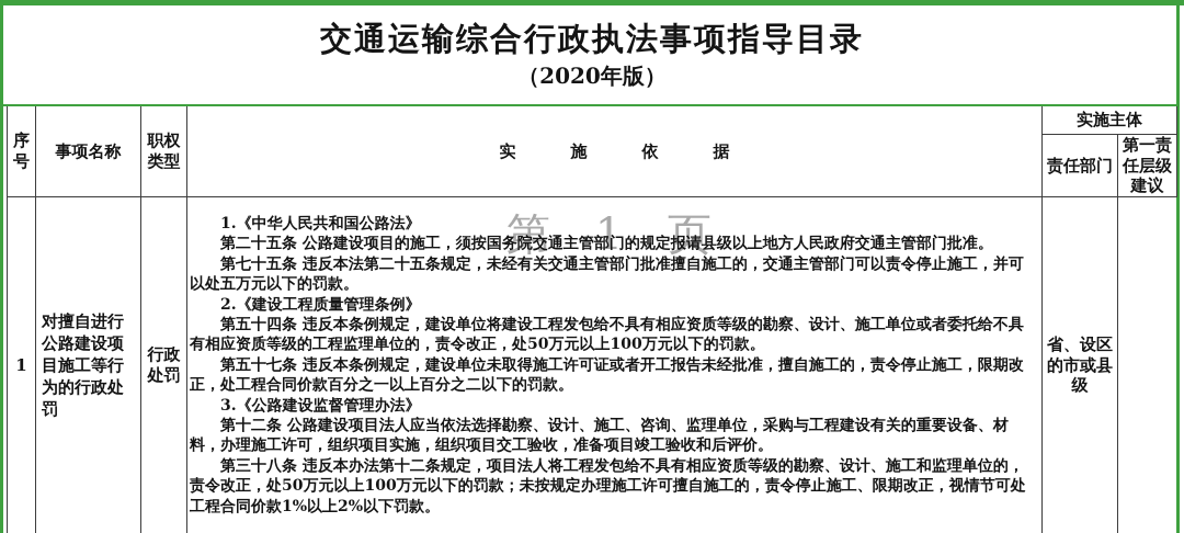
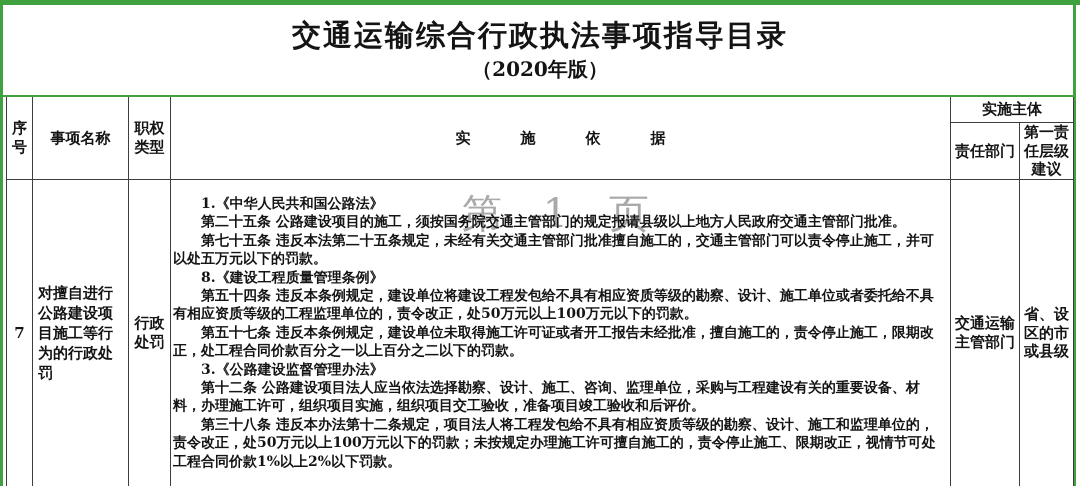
  交通运输综合行政执法事项指导目录
  （2020年版）
  第 1 页
  序号
  事项名称
  职权类型
  实施依据
  实施主体
  责任部门
  第一责任层级建议
- 1
+ 7
  对擅自进行公路建设项目施工等行为的行政处罚
  行政处罚
  1.《中华人民共和国公路法》
  第二十五条 公路建设项目的施工，须按国务院交通主管部门的规定报请县级以上地方人民政府交通主管部门批准。
  第七十五条 违反本法第二十五条规定，未经有关交通主管部门批准擅自施工的，交通主管部门可以责令停止施工，并可以处五万元以下的罚款。
- 2.《建设工程质量管理条例》
+ 8.《建设工程质量管理条例》
  第五十四条 违反本条例规定，建设单位将建设工程发包给不具有相应资质等级的勘察、设计、施工单位或者委托给不具有相应资质等级的工程监理单位的，责令改正，处50万元以上100万元以下的罚款。
  第五十七条 违反本条例规定，建设单位未取得施工许可证或者开工报告未经批准，擅自施工的，责令停止施工，限期改正，处工程合同价款百分之一以上百分之二以下的罚款。
  3.《公路建设监督管理办法》
  第十二条 公路建设项目法人应当依法选择勘察、设计、施工、咨询、监理单位，采购与工程建设有关的重要设备、材料，办理施工许可，组织项目实施，组织项目交工验收，准备项目竣工验收和后评价。
  第三十八条 违反本办法第十二条规定，项目法人将工程发包给不具有相应资质等级的勘察、设计、施工和监理单位的，责令改正，处50万元以上100万元以下的罚款；未按规定办理施工许可擅自施工的，责令停止施工、限期改正，视情节可处工程合同价款1%以上2%以下罚款。
+ 交通运输主管部门
  省、设区的市或县级
